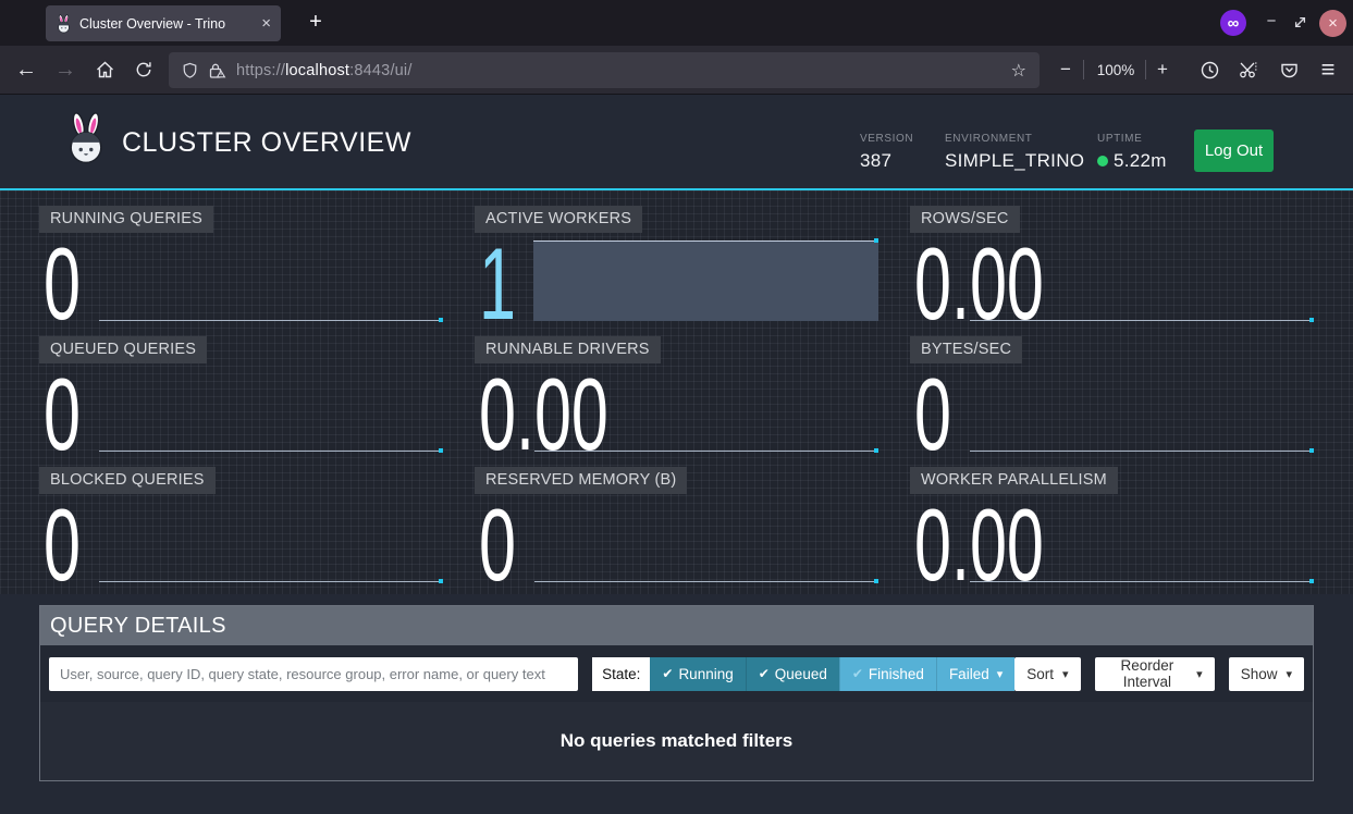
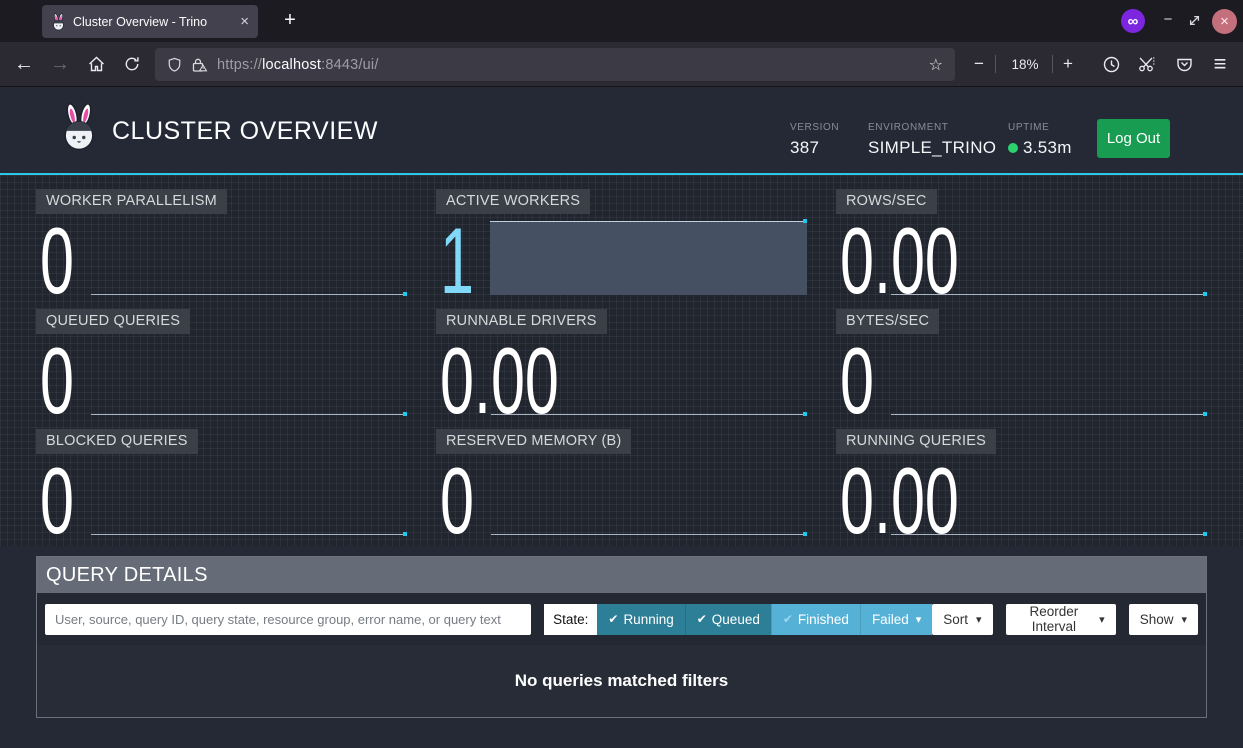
  Cluster Overview - Trino
  ×
  +
  ∞
  −
  ×
  ←
  →
  https://localhost:8443/ui/
  ☆
  −
- 100%
+ 18%
  +
  ≡
  CLUSTER OVERVIEW
  VERSION
  387
  ENVIRONMENT
  SIMPLE_TRINO
  UPTIME
- 5.22m
+ 3.53m
  Log Out
- RUNNING QUERIES
+ WORKER PARALLELISM
  0
  ACTIVE WORKERS
  1
  ROWS/SEC
  0.00
  QUEUED QUERIES
  0
  RUNNABLE DRIVERS
  0.00
  BYTES/SEC
  0
  BLOCKED QUERIES
  0
  RESERVED MEMORY (B)
  0
- WORKER PARALLELISM
+ RUNNING QUERIES
  0.00
  QUERY DETAILS
  User, source, query ID, query state, resource group, error name, or query text
  State:
  ✔
  Running
  ✔
  Queued
  ✔
  Finished
  Failed
  ▾
  Sort
  ▾
  Reorder Interval
  ▾
  Show
  ▾
  No queries matched filters
